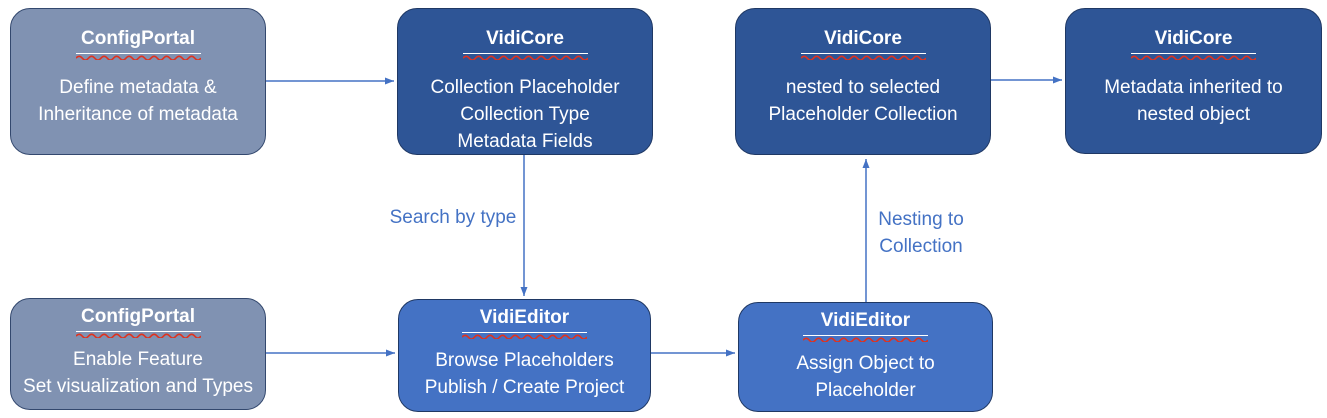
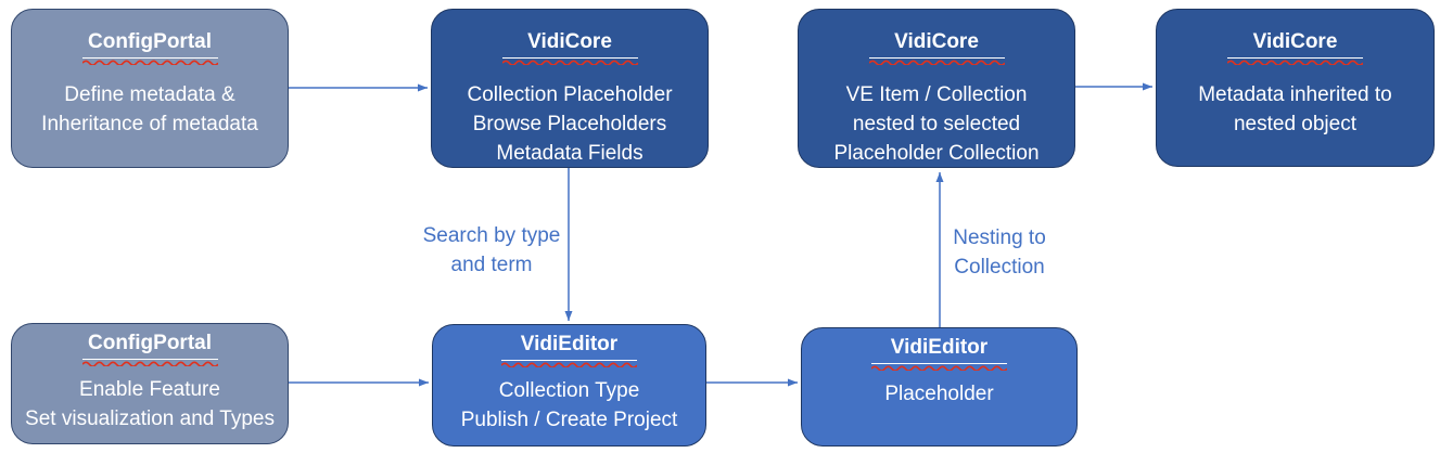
  ConfigPortal
  Define metadata &
  Inheritance of metadata
  VidiCore
  Collection Placeholder
- Collection Type
+ Browse Placeholders
  Metadata Fields
  VidiCore
+ VE Item / Collection
  nested to selected
  Placeholder Collection
  VidiCore
  Metadata inherited to
  nested object
  ConfigPortal
  Enable Feature
  Set visualization and Types
  VidiEditor
- Browse Placeholders
+ Collection Type
  Publish / Create Project
  VidiEditor
- Assign Object to
  Placeholder
  Search by type
+ and term
  Nesting to
  Collection
